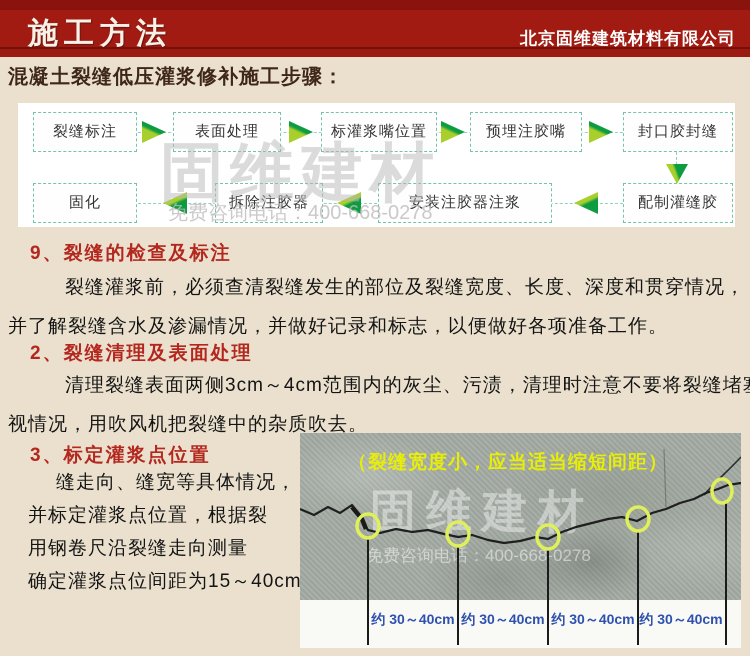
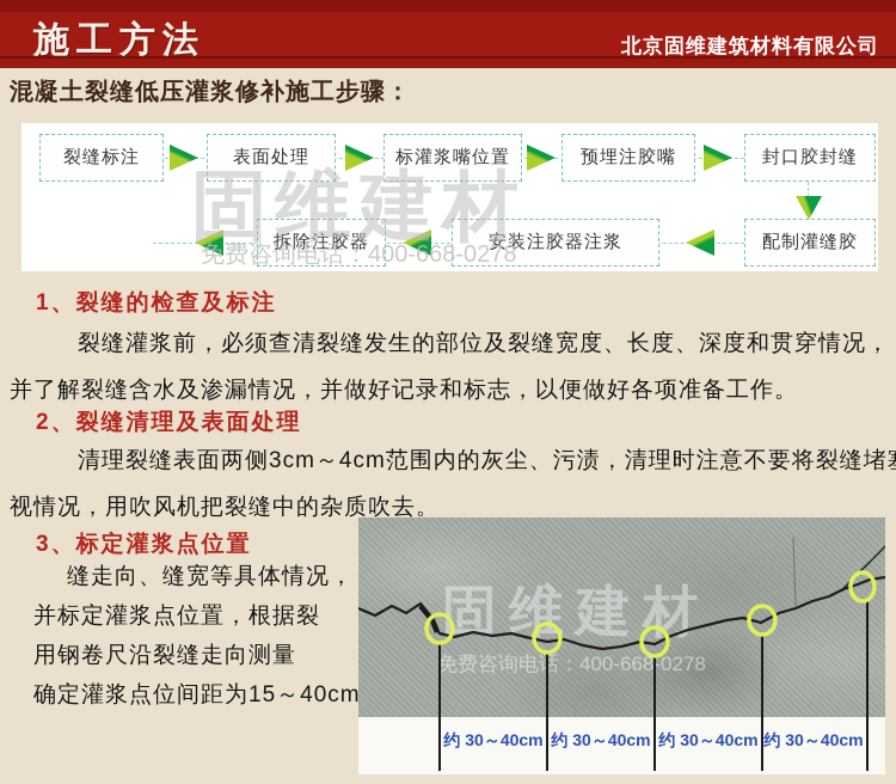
  施工方法
  北京固维建筑材料有限公司
  混凝土裂缝低压灌浆修补施工步骤：
  裂缝标注
  表面处理
  标灌浆嘴位置
  预埋注胶嘴
  封口胶封缝
- 固化
  拆除注胶器
  安装注胶器注浆
  配制灌缝胶
  固维建材
  免费咨询电话：400-668-0278
- 9、裂缝的检查及标注
+ 1、裂缝的检查及标注
  裂缝灌浆前，必须查清裂缝发生的部位及裂缝宽度、长度、深度和贯穿情况，
  并了解裂缝含水及渗漏情况，并做好记录和标志，以便做好各项准备工作。
  2、裂缝清理及表面处理
  清理裂缝表面两侧3cm～4cm范围内的灰尘、污渍，清理时注意不要将裂缝堵
  视情况，用吹风机把裂缝中的杂质吹去。
  3、标定灌浆点位置
  缝走向、缝宽等具体情况，
  并标定灌浆点位置，根据裂
  用钢卷尺沿裂缝走向测量
  确定灌浆点位间距为15～40cm
  固维建材
  免费咨询电话：400-668-0278
- （裂缝宽度小，应当适当缩短间距）
  约 30～40cm
  约 30～40cm
  约 30～40cm
  约 30～40cm
